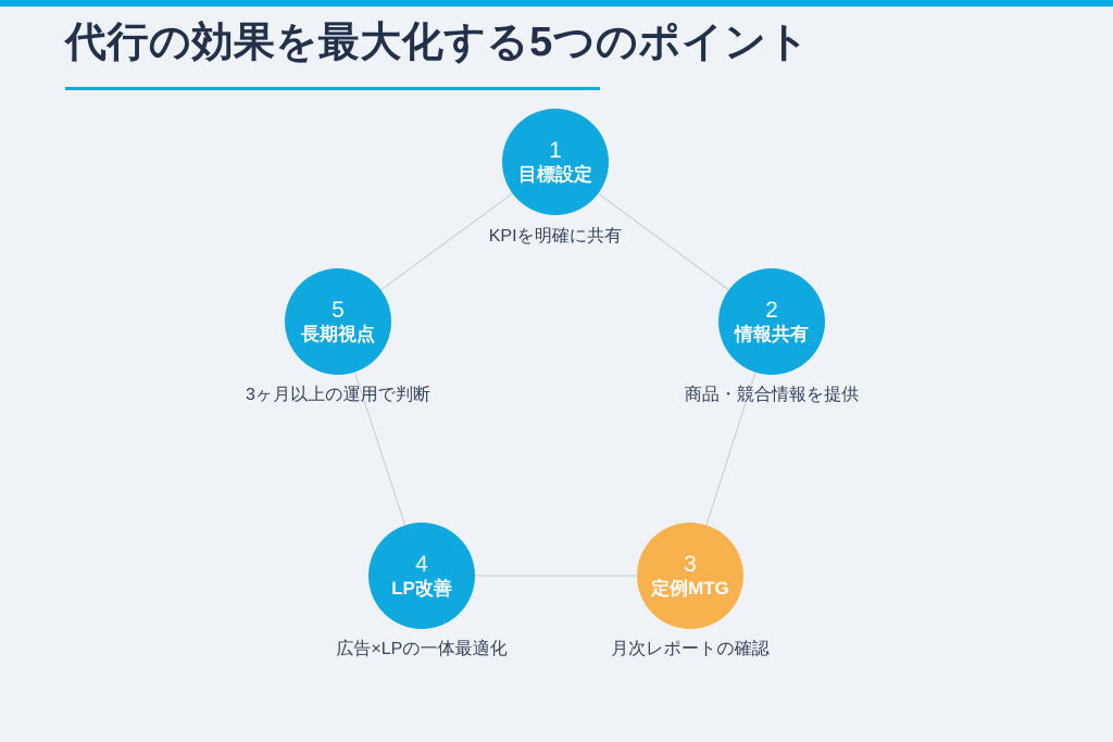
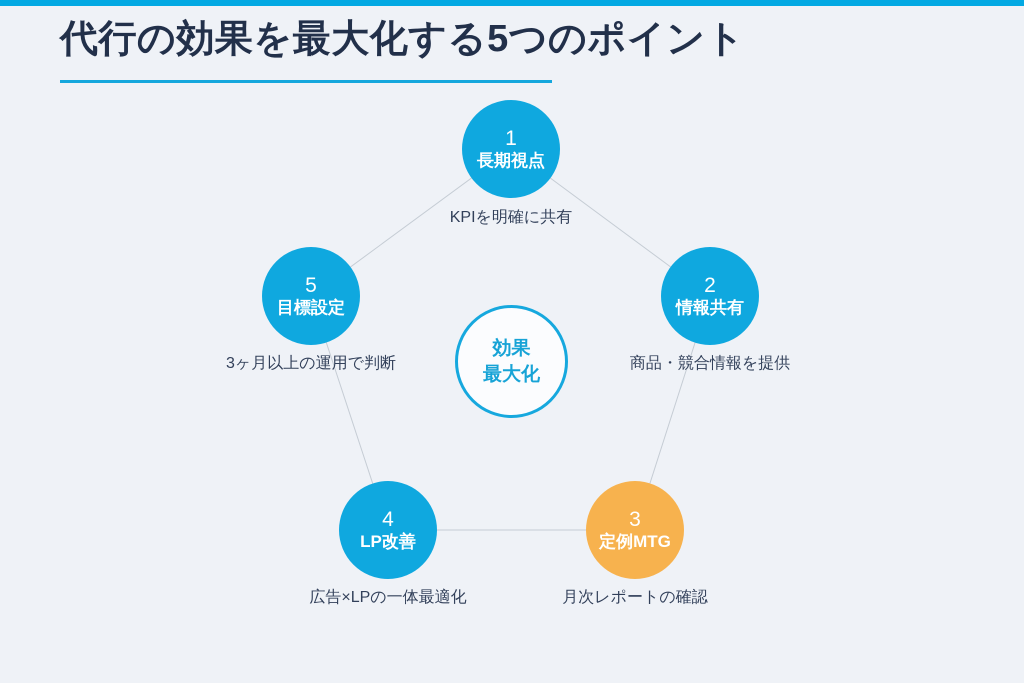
  代行の効果を最大化する5つのポイント
  1
- 目標設定
+ 長期視点
  2
  情報共有
  3
  定例MTG
  4
  LP改善
  5
- 長期視点
+ 目標設定
  KPIを明確に共有
  商品・競合情報を提供
  月次レポートの確認
  広告×LPの一体最適化
  3ヶ月以上の運用で判断
+ 効果
+ 最大化
